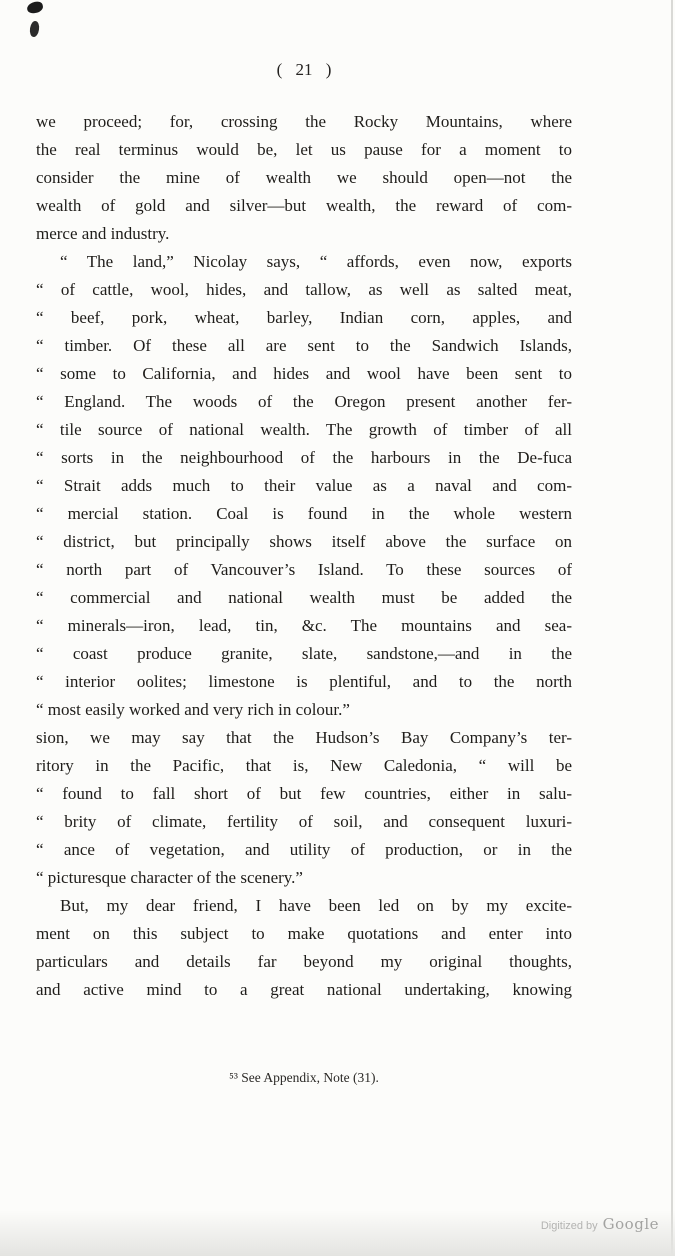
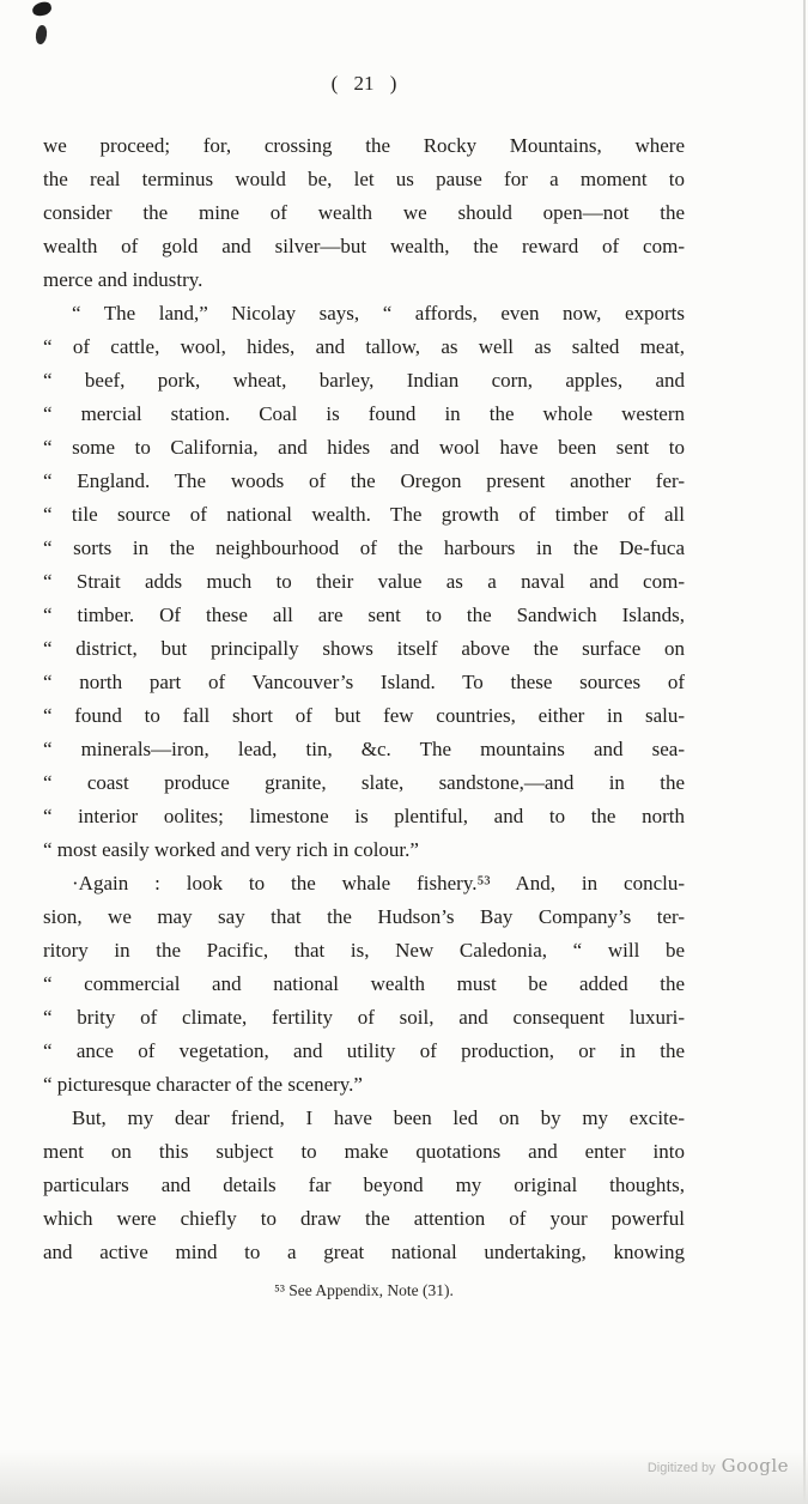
  ( 21 )
  we proceed; for, crossing the Rocky Mountains, where
  the real terminus would be, let us pause for a moment to
  consider the mine of wealth we should open—not the
  wealth of gold and silver—but wealth, the reward of com-
  merce and industry.
  “ The land,” Nicolay says, “ affords, even now, exports
  “ of cattle, wool, hides, and tallow, as well as salted meat,
  “ beef, pork, wheat, barley, Indian corn, apples, and
- “ timber. Of these all are sent to the Sandwich Islands,
+ “ mercial station. Coal is found in the whole western
  “ some to California, and hides and wool have been sent to
  “ England. The woods of the Oregon present another fer-
  “ tile source of national wealth. The growth of timber of all
  “ sorts in the neighbourhood of the harbours in the De-fuca
  “ Strait adds much to their value as a naval and com-
- “ mercial station. Coal is found in the whole western
+ “ timber. Of these all are sent to the Sandwich Islands,
  “ district, but principally shows itself above the surface on
  “ north part of Vancouver’s Island. To these sources of
- “ commercial and national wealth must be added the
+ “ found to fall short of but few countries, either in salu-
  “ minerals—iron, lead, tin, &c. The mountains and sea-
  “ coast produce granite, slate, sandstone,—and in the
  “ interior oolites; limestone is plentiful, and to the north
  “ most easily worked and very rich in colour.”
+ ·Again : look to the whale fishery.⁵³ And, in conclu-
  sion, we may say that the Hudson’s Bay Company’s ter-
  ritory in the Pacific, that is, New Caledonia, “ will be
- “ found to fall short of but few countries, either in salu-
+ “ commercial and national wealth must be added the
  “ brity of climate, fertility of soil, and consequent luxuri-
  “ ance of vegetation, and utility of production, or in the
  “ picturesque character of the scenery.”
  But, my dear friend, I have been led on by my excite-
  ment on this subject to make quotations and enter into
  particulars and details far beyond my original thoughts,
+ which were chiefly to draw the attention of your powerful
  and active mind to a great national undertaking, knowing
  ⁵³ See Appendix, Note (31).
  Digitized by
  Google
